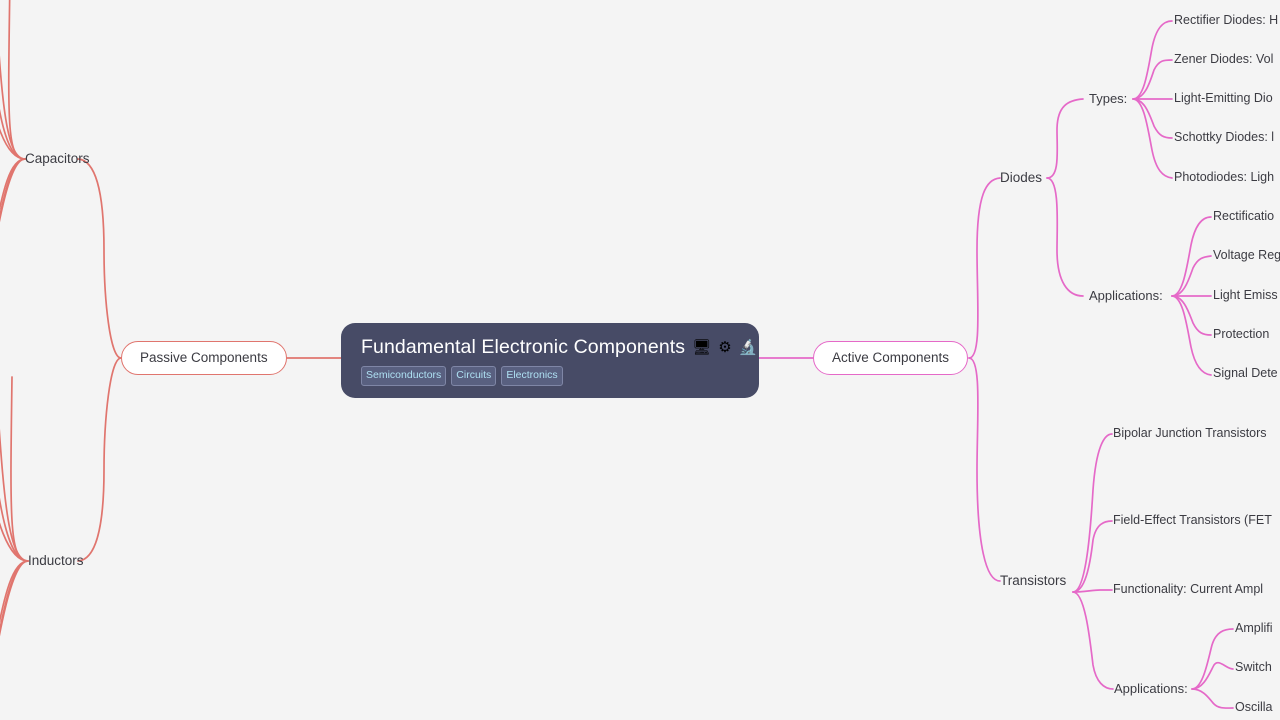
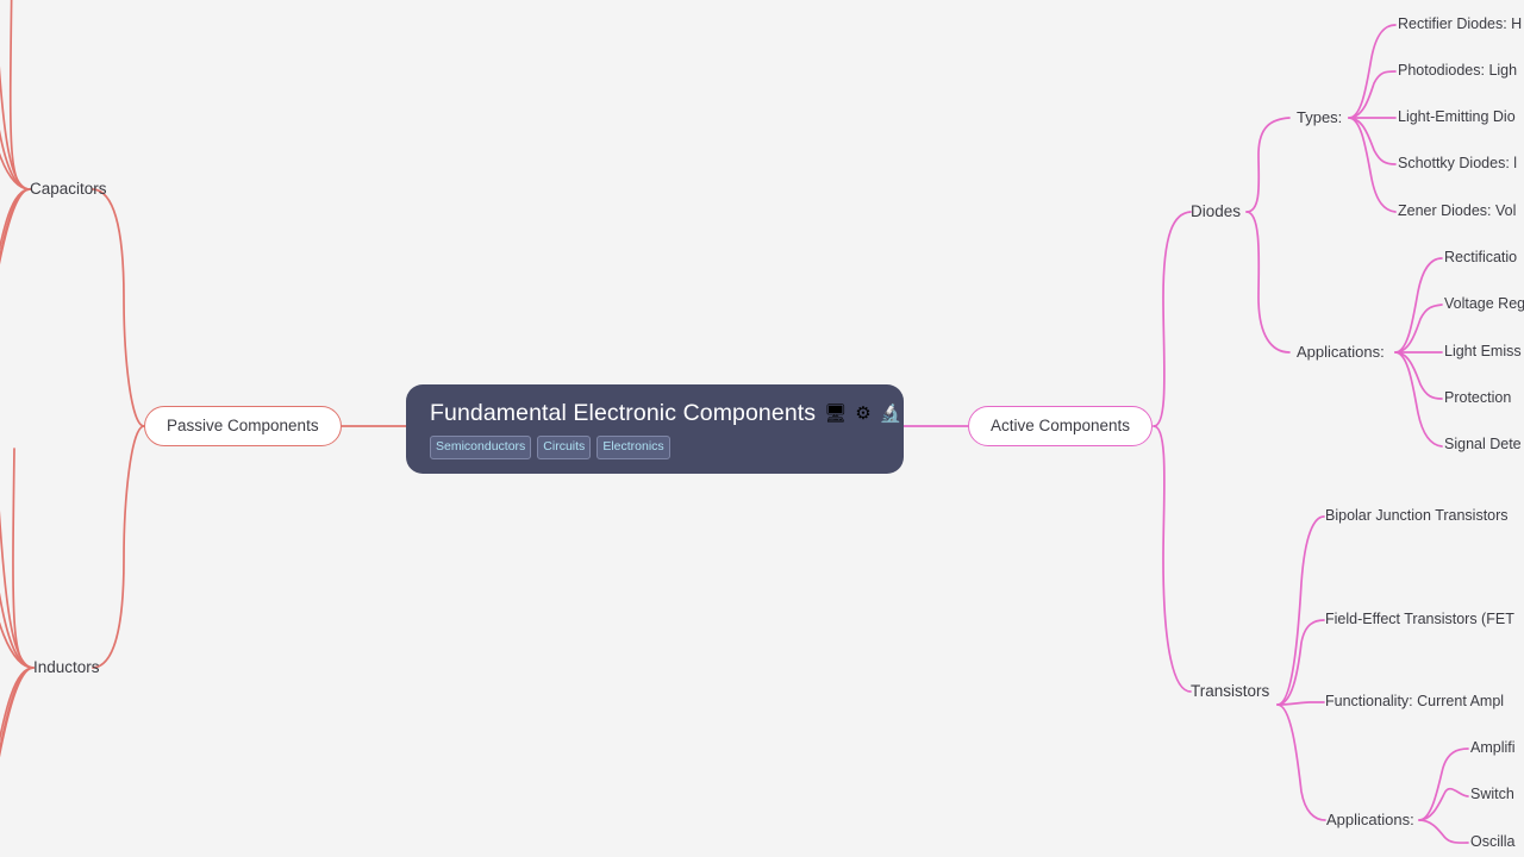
  Fundamental Electronic Components
  🖥
  ⚙
  🔬
  Semiconductors
  Circuits
  Electronics
  Passive Components
  Capacitors
  Inductors
  Active Components
  Diodes
  Types:
  Rectifier Diodes: H
- Zener Diodes: Vol
+ Photodiodes: Ligh
  Light-Emitting Dio
  Schottky Diodes: l
- Photodiodes: Ligh
+ Zener Diodes: Vol
  Applications:
  Rectificatio
  Voltage Reg
  Light Emiss
  Protection
  Signal Dete
  Transistors
  Bipolar Junction Transistors
  Field-Effect Transistors (FET
  Functionality: Current Ampl
  Applications:
  Amplifi
  Switch
  Oscilla
